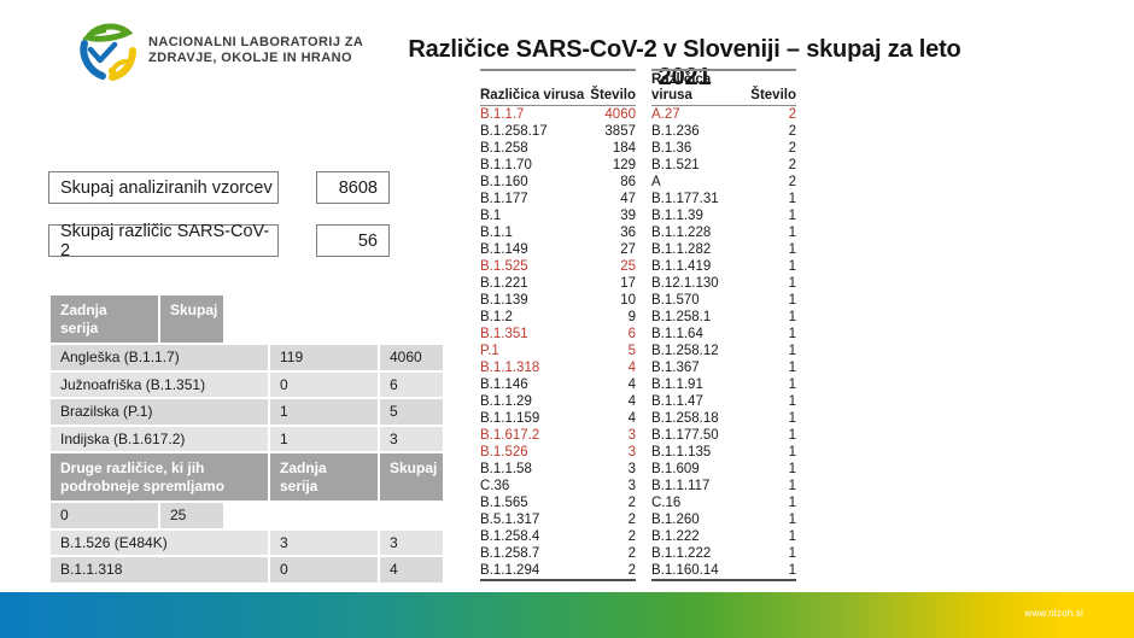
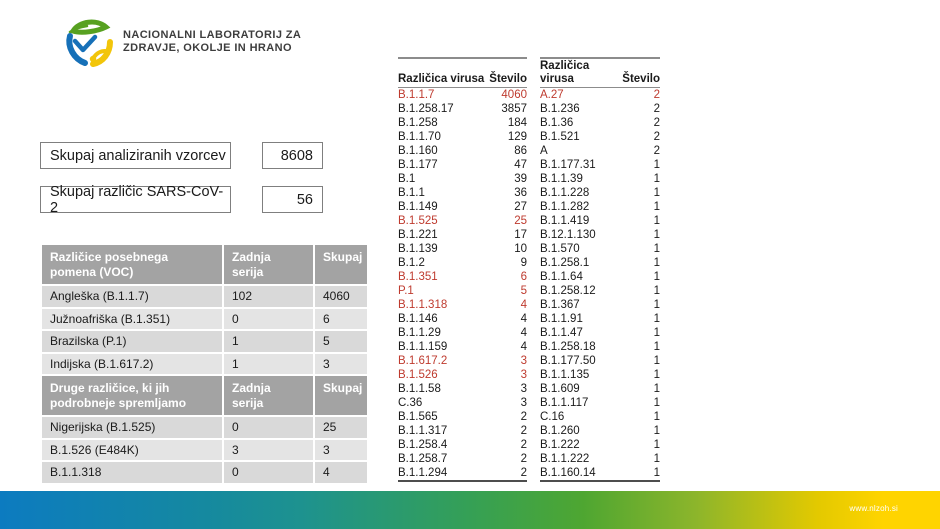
  NACIONALNI LABORATORIJ ZA
  ZDRAVJE, OKOLJE IN HRANO
- Različice SARS-CoV-2 v Sloveniji – skupaj za leto 2021
  Skupaj analiziranih vzorcev
  8608
  Skupaj različic SARS-CoV-2
  56
+ Različice posebnega pomena (VOC)
  Zadnja serija
  Skupaj
  Angleška (B.1.1.7)
- 119
+ 102
  4060
  Južnoafriška (B.1.351)
  0
  6
  Brazilska (P.1)
  1
  5
  Indijska (B.1.617.2)
  1
  3
  Druge različice, ki jih podrobneje spremljamo
  Zadnja serija
  Skupaj
+ Nigerijska (B.1.525)
  0
  25
  B.1.526 (E484K)
  3
  3
  B.1.1.318
  0
  4
  Različica virusa
  Število
  B.1.1.7
  4060
  B.1.258.17
  3857
  B.1.258
  184
  B.1.1.70
  129
  B.1.160
  86
  B.1.177
  47
  B.1
  39
  B.1.1
  36
  B.1.149
  27
  B.1.525
  25
  B.1.221
  17
  B.1.139
  10
  B.1.2
  9
  B.1.351
  6
  P.1
  5
  B.1.1.318
  4
  B.1.146
  4
  B.1.1.29
  4
  B.1.1.159
  4
  B.1.617.2
  3
  B.1.526
  3
  B.1.1.58
  3
  C.36
  3
  B.1.565
  2
- B.5.1.317
+ B.1.1.317
  2
  B.1.258.4
  2
  B.1.258.7
  2
  B.1.1.294
  2
  Različica virusa
  Število
  A.27
  2
  B.1.236
  2
  B.1.36
  2
  B.1.521
  2
  A
  2
  B.1.177.31
  1
  B.1.1.39
  1
  B.1.1.228
  1
  B.1.1.282
  1
  B.1.1.419
  1
  B.12.1.130
  1
  B.1.570
  1
  B.1.258.1
  1
  B.1.1.64
  1
  B.1.258.12
  1
  B.1.367
  1
  B.1.1.91
  1
  B.1.1.47
  1
  B.1.258.18
  1
  B.1.177.50
  1
  B.1.1.135
  1
  B.1.609
  1
  B.1.1.117
  1
  C.16
  1
  B.1.260
  1
  B.1.222
  1
  B.1.1.222
  1
  B.1.160.14
  1
  www.nlzoh.si
